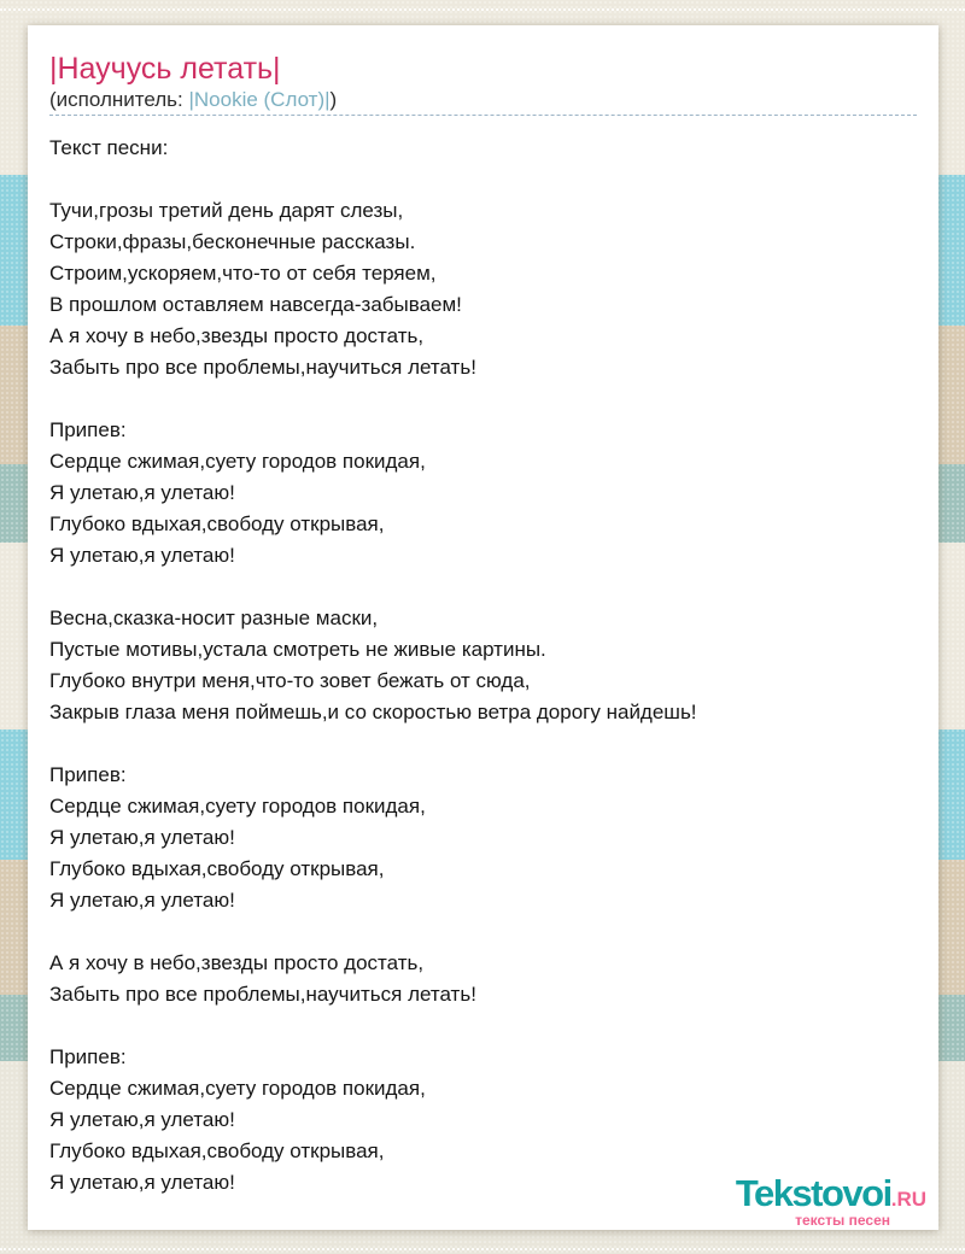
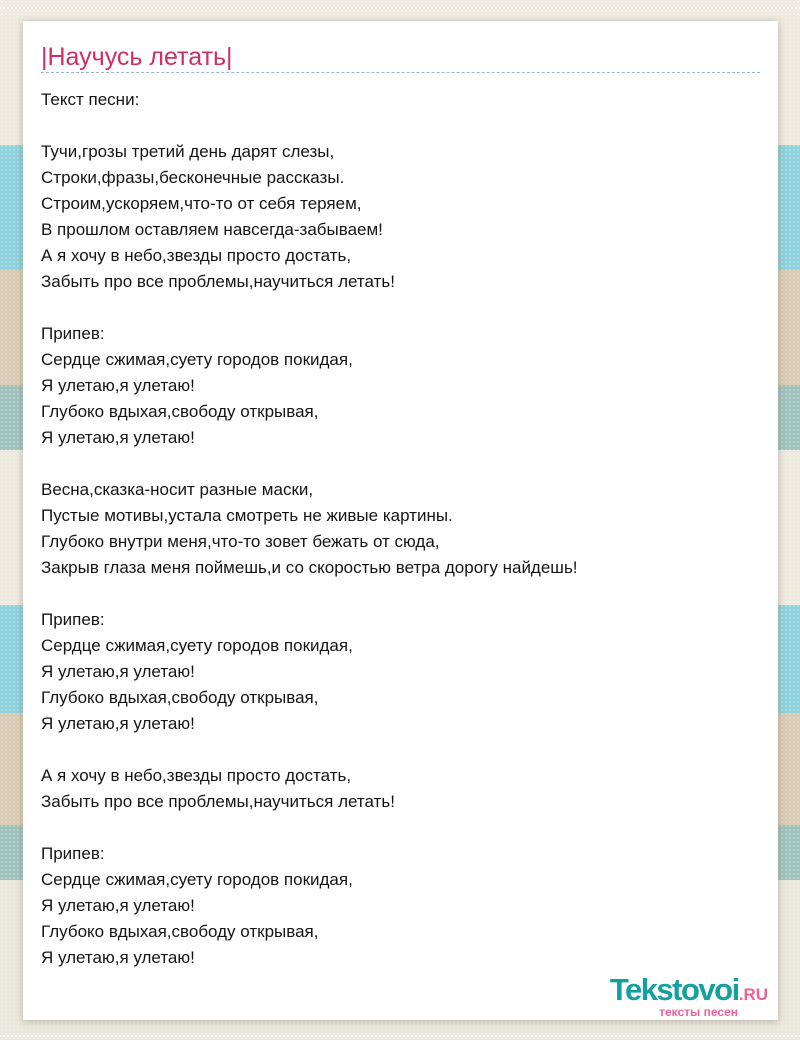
  |Научусь летать|
- (исполнитель: |Nookie (Слот)|)
  Текст песни:
  Тучи,грозы третий день дарят слезы,
  Строки,фразы,бесконечные рассказы.
  Строим,ускоряем,что-то от себя теряем,
  В прошлом оставляем навсегда-забываем!
  А я хочу в небо,звезды просто достать,
  Забыть про все проблемы,научиться летать!
  Припев:
  Сердце сжимая,суету городов покидая,
  Я улетаю,я улетаю!
  Глубоко вдыхая,свободу открывая,
  Я улетаю,я улетаю!
  Весна,сказка-носит разные маски,
  Пустые мотивы,устала смотреть не живые картины.
  Глубоко внутри меня,что-то зовет бежать от сюда,
  Закрыв глаза меня поймешь,и со скоростью ветра дорогу найдешь!
  Припев:
  Сердце сжимая,суету городов покидая,
  Я улетаю,я улетаю!
  Глубоко вдыхая,свободу открывая,
  Я улетаю,я улетаю!
  А я хочу в небо,звезды просто достать,
  Забыть про все проблемы,научиться летать!
  Припев:
  Сердце сжимая,суету городов покидая,
  Я улетаю,я улетаю!
  Глубоко вдыхая,свободу открывая,
  Я улетаю,я улетаю!
  Tekstovoi.RU
  тексты песен
